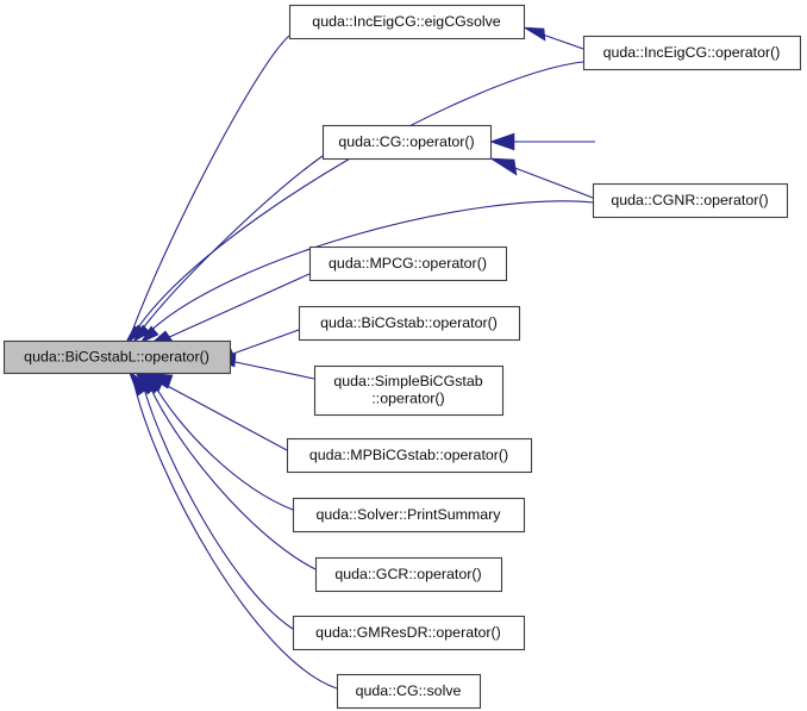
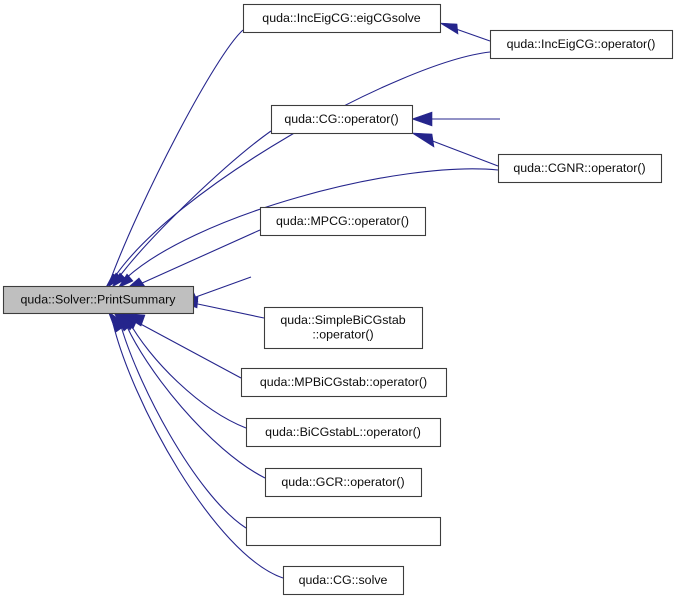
- quda::BiCGstabL::operator()
+ quda::Solver::PrintSummary
  quda::IncEigCG::eigCGsolve
  quda::IncEigCG::operator()
  quda::CG::operator()
  quda::CGNR::operator()
  quda::MPCG::operator()
- quda::BiCGstab::operator()
  quda::SimpleBiCGstab
  ::operator()
  quda::MPBiCGstab::operator()
- quda::Solver::PrintSummary
+ quda::BiCGstabL::operator()
  quda::GCR::operator()
- quda::GMResDR::operator()
  quda::CG::solve
